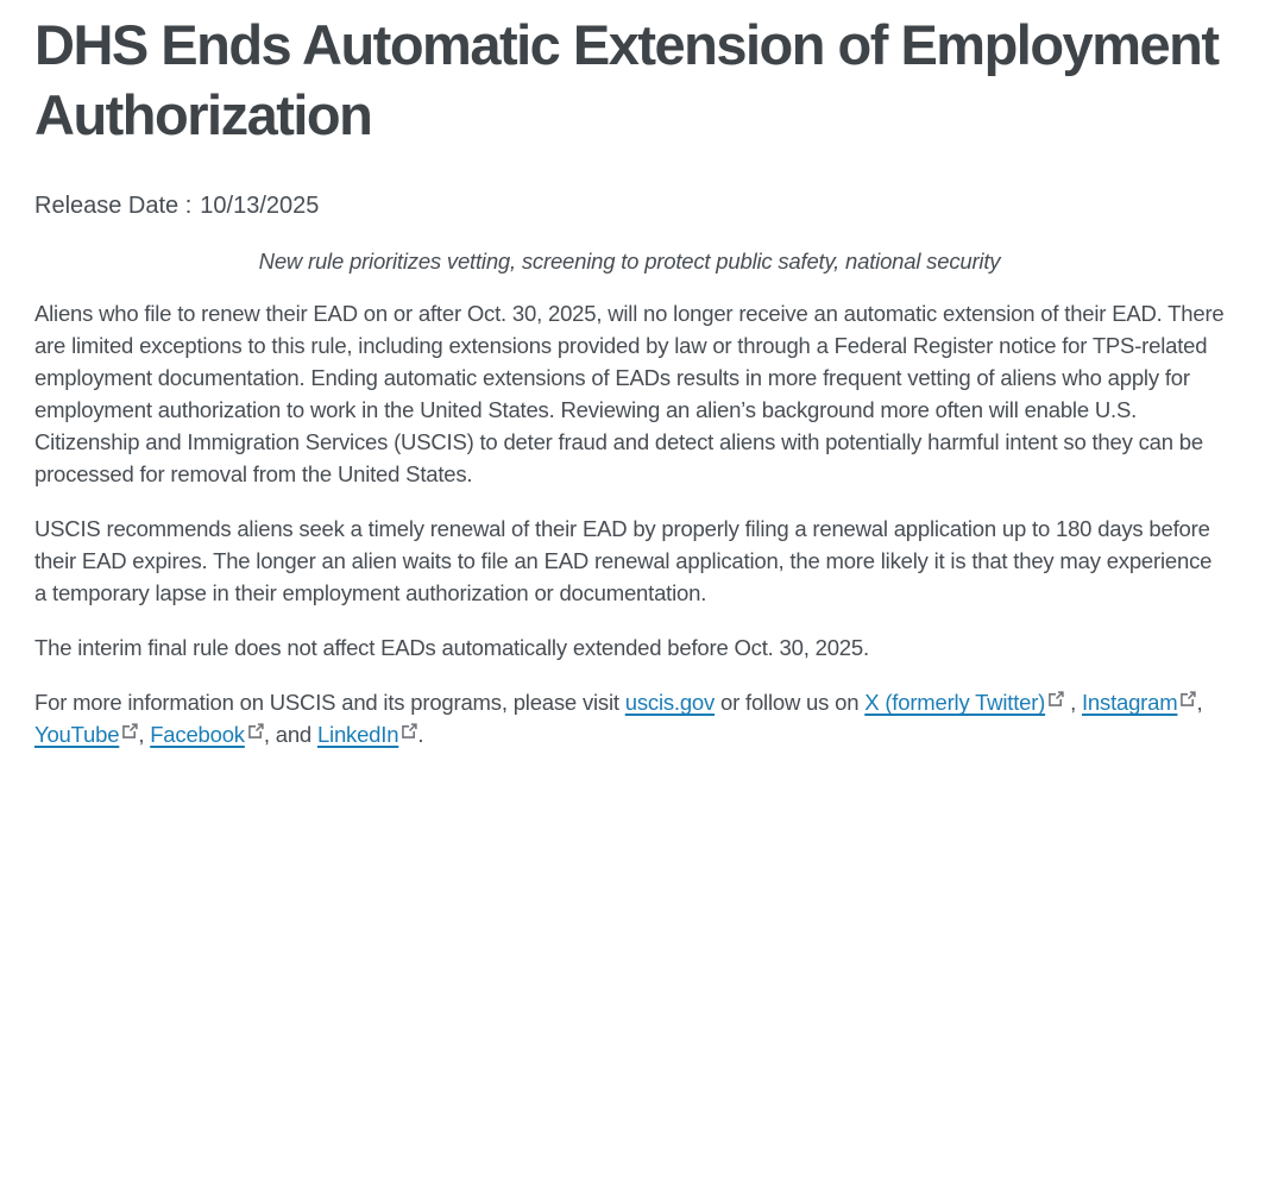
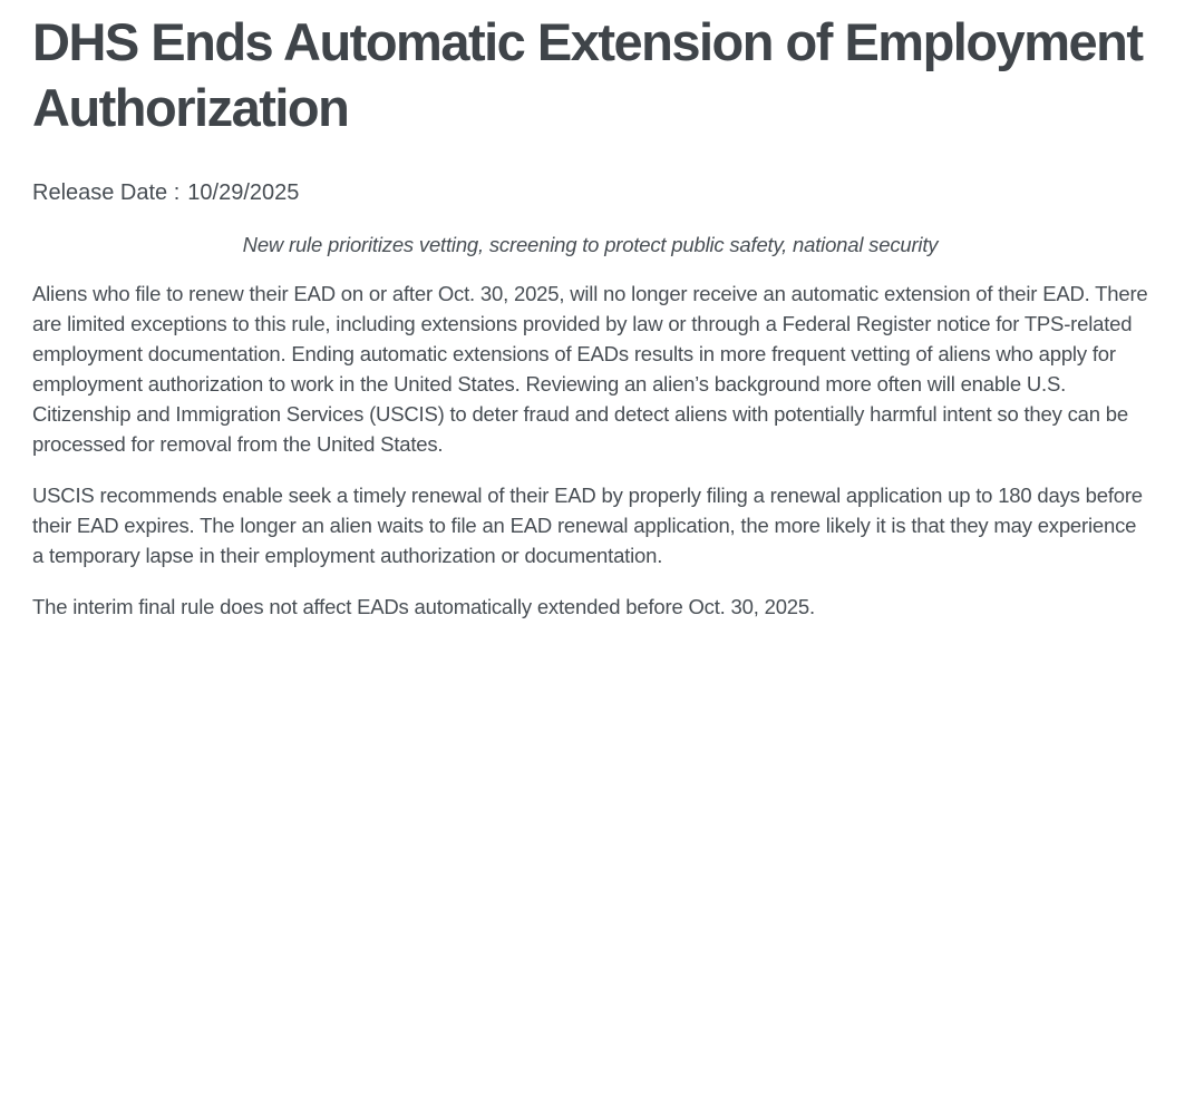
  DHS Ends Automatic Extension of Employment Authorization
- Release Date : 10/13/2025
+ Release Date : 10/29/2025
  New rule prioritizes vetting, screening to protect public safety, national security
  Aliens who file to renew their EAD on or after Oct. 30, 2025, will no longer receive an automatic extension of their EAD. There are limited exceptions to this rule, including extensions provided by law or through a Federal Register notice for TPS-related employment documentation. Ending automatic extensions of EADs results in more frequent vetting of aliens who apply for employment authorization to work in the United States. Reviewing an alien’s background more often will enable U.S. Citizenship and Immigration Services (USCIS) to deter fraud and detect aliens with potentially harmful intent so they can be processed for removal from the United States.
- USCIS recommends aliens seek a timely renewal of their EAD by properly filing a renewal application up to 180 days before their EAD expires. The longer an alien waits to file an EAD renewal application, the more likely it is that they may experience a temporary lapse in their employment authorization or documentation.
+ USCIS recommends enable seek a timely renewal of their EAD by properly filing a renewal application up to 180 days before their EAD expires. The longer an alien waits to file an EAD renewal application, the more likely it is that they may experience a temporary lapse in their employment authorization or documentation.
  The interim final rule does not affect EADs automatically extended before Oct. 30, 2025.
- For more information on USCIS and its programs, please visit uscis.gov or follow us on X (formerly Twitter) , Instagram , YouTube , Facebook , and LinkedIn .
